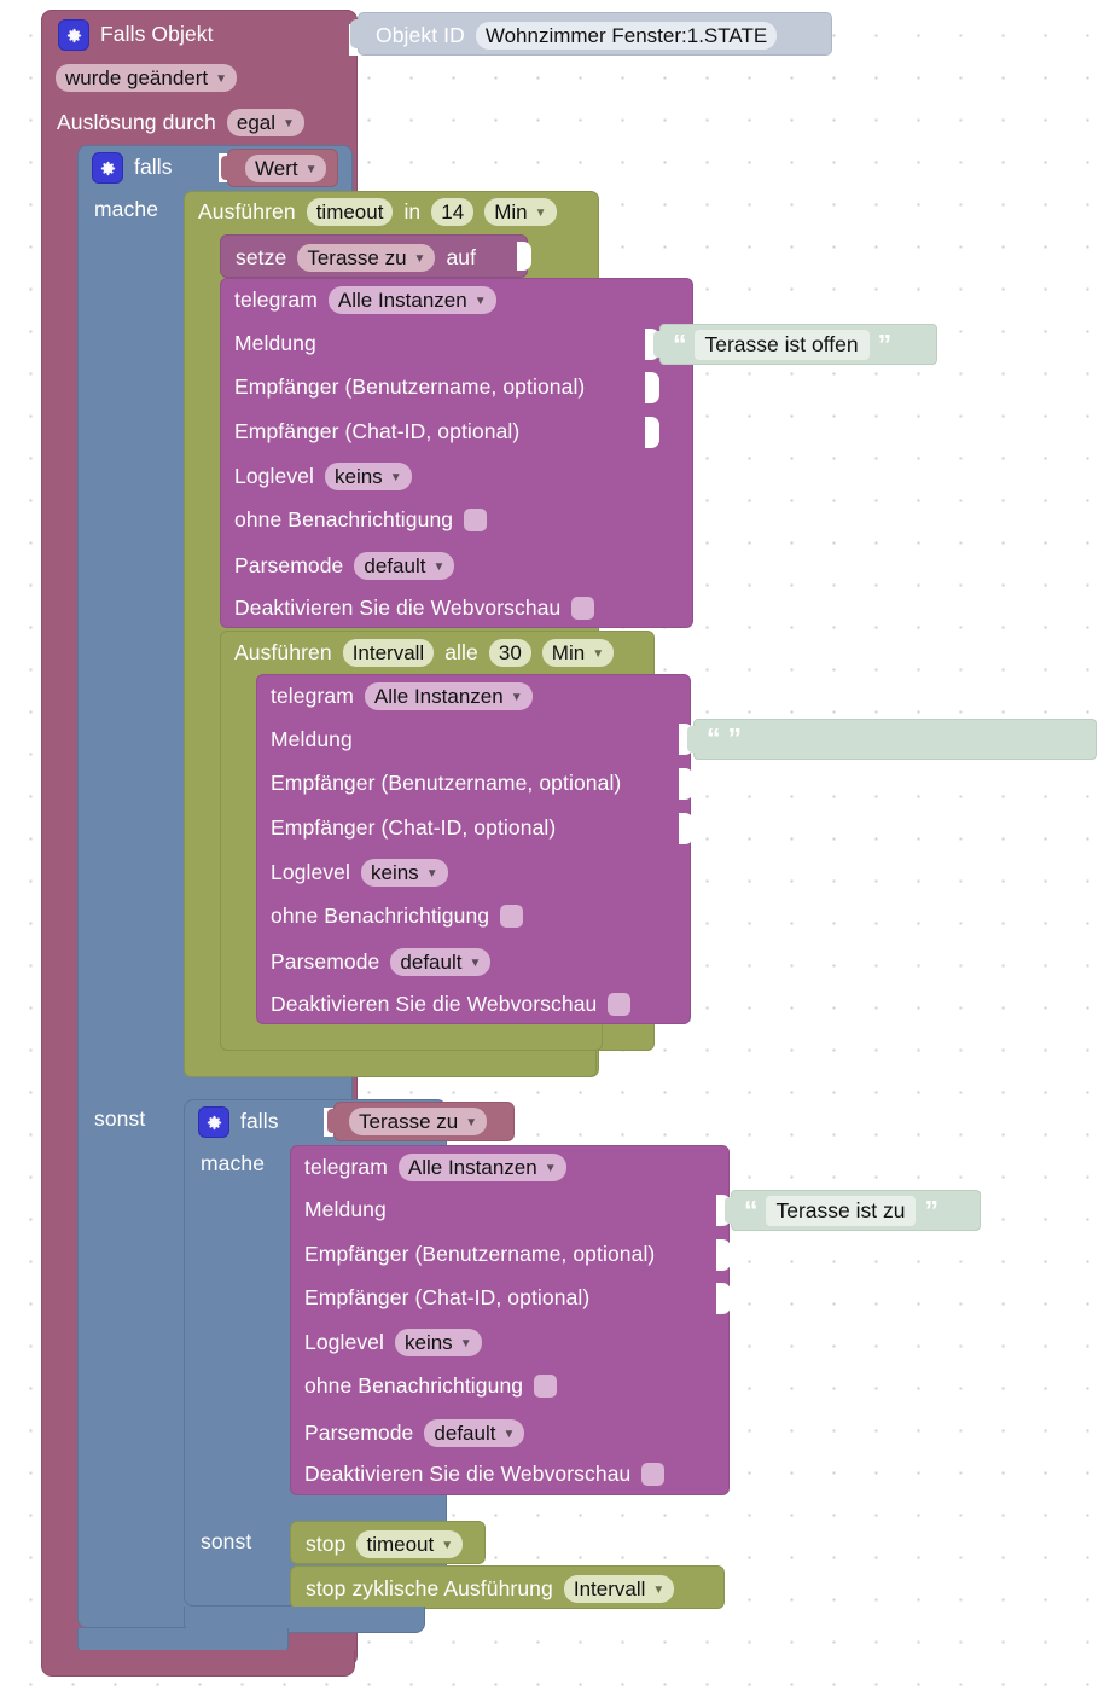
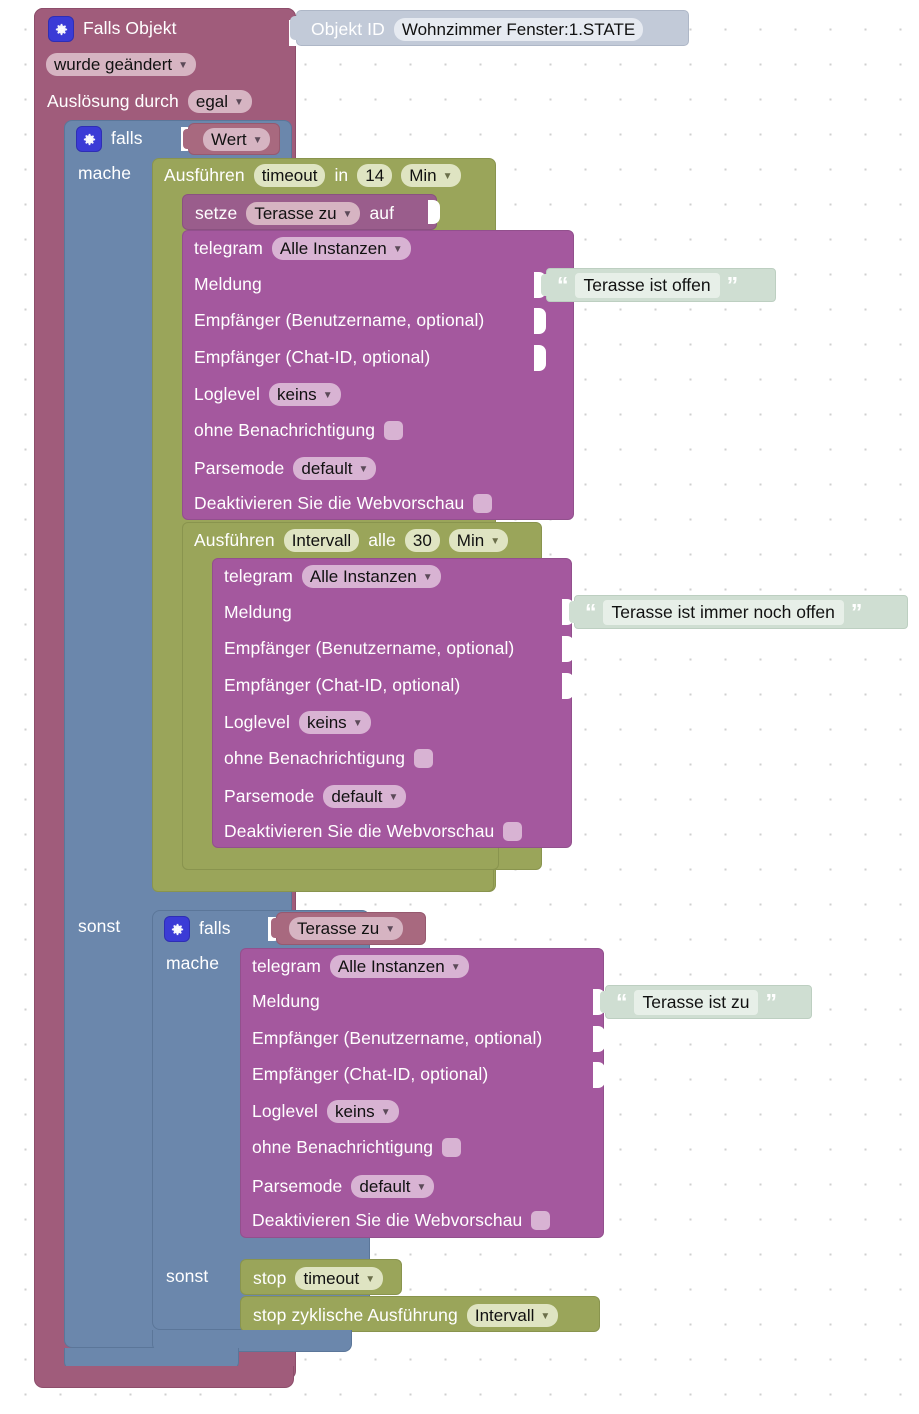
  Falls Objekt
  wurde geändert
  ▼
  Auslösung durch
  egal
  ▼
  Objekt ID
  Wohnzimmer Fenster:1.STATE
  falls
  Wert
  ▼
  mache
  Ausführen
  timeout
  in
  14
  Min
  ▼
  setze
  Terasse zu
  ▼
  auf
  telegram
  Alle Instanzen
  ▼
  Meldung
  Empfänger (Benutzername, optional)
  Empfänger (Chat-ID, optional)
  Loglevel
  keins
  ▼
  ohne Benachrichtigung
  Parsemode
  default
  ▼
  Deaktivieren Sie die Webvorschau
  “
  Terasse ist offen
  ”
  Ausführen
  Intervall
  alle
  30
  Min
  ▼
  telegram
  Alle Instanzen
  ▼
  Meldung
  Empfänger (Benutzername, optional)
  Empfänger (Chat-ID, optional)
  Loglevel
  keins
  ▼
  ohne Benachrichtigung
  Parsemode
  default
  ▼
  Deaktivieren Sie die Webvorschau
  “
+ Terasse ist immer noch offen
  ”
  sonst
  falls
  Terasse zu
  ▼
  mache
  telegram
  Alle Instanzen
  ▼
  Meldung
  Empfänger (Benutzername, optional)
  Empfänger (Chat-ID, optional)
  Loglevel
  keins
  ▼
  ohne Benachrichtigung
  Parsemode
  default
  ▼
  Deaktivieren Sie die Webvorschau
  “
  Terasse ist zu
  ”
  sonst
  stop
  timeout
  ▼
  stop zyklische Ausführung
  Intervall
  ▼
